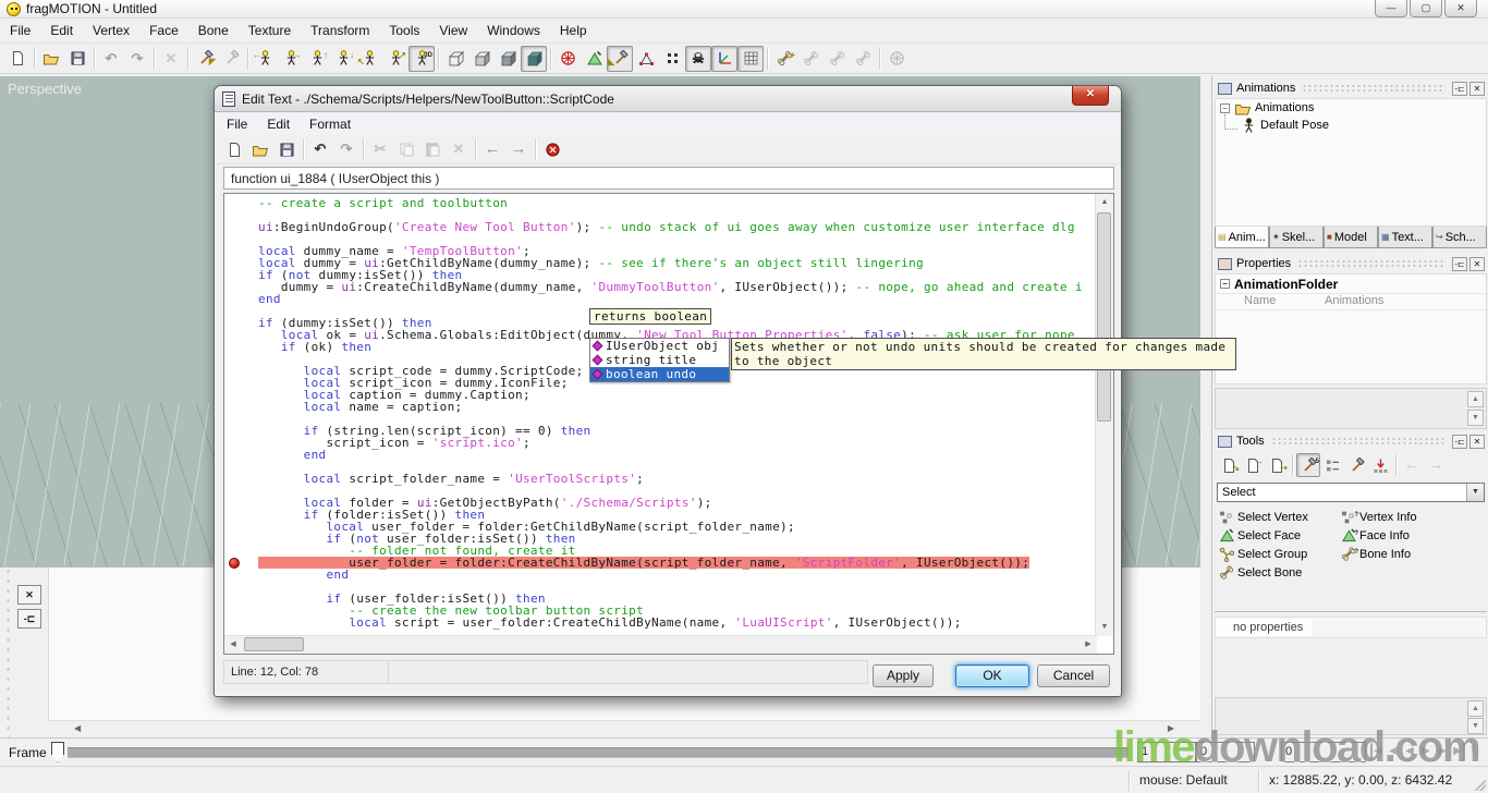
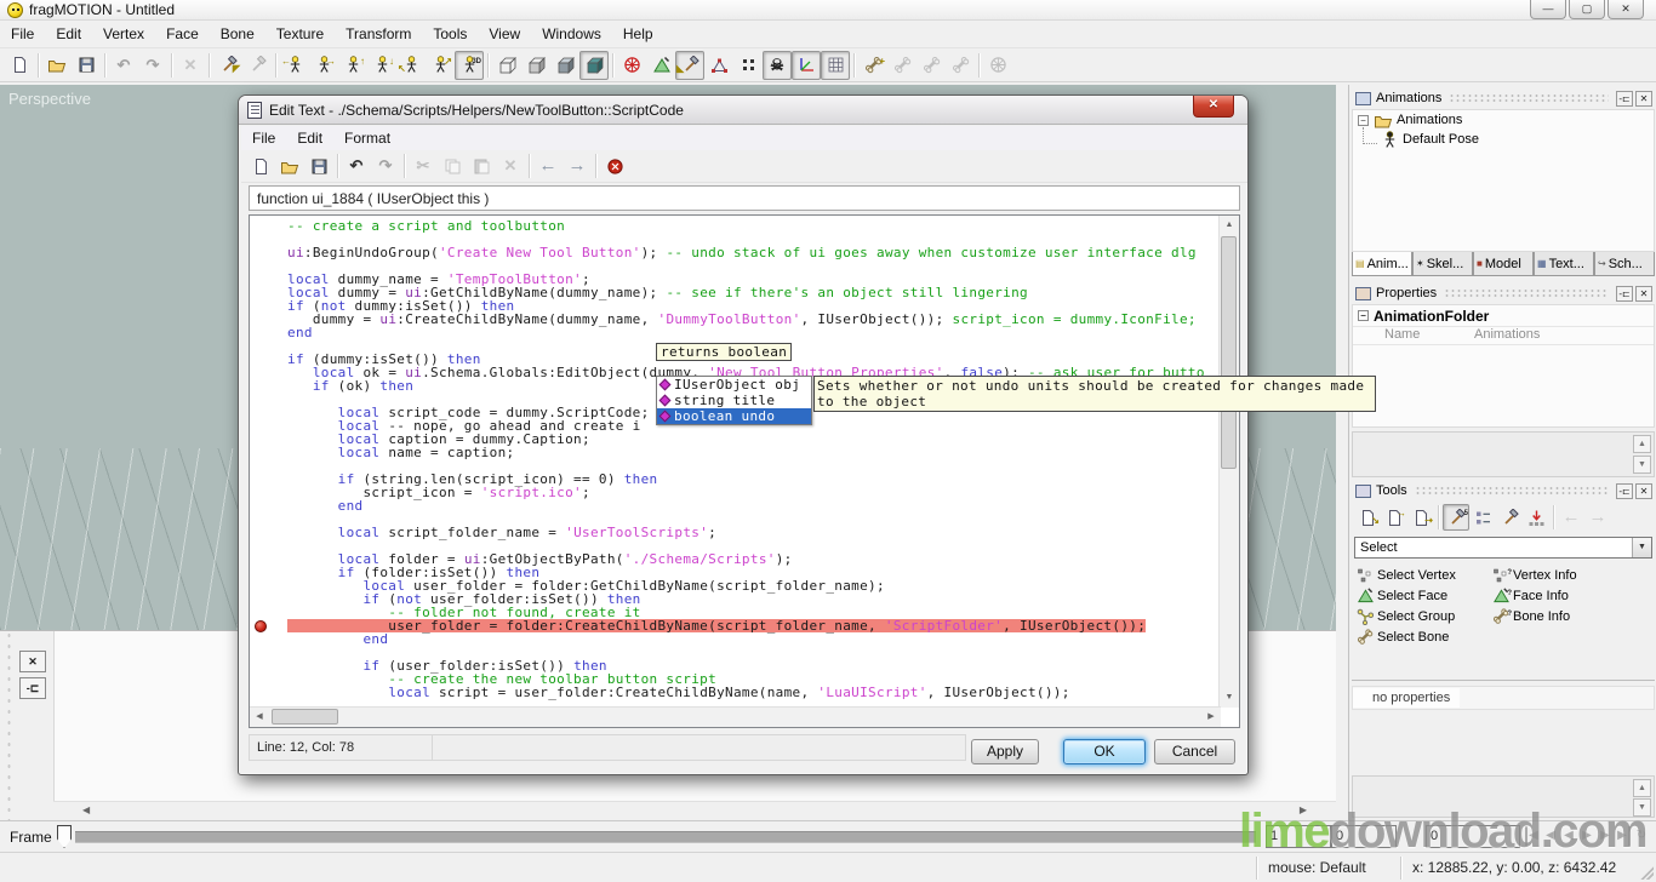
  fragMOTION - Untitled
  —
  ▢
  ✕
  File
  Edit
  Vertex
  Face
  Bone
  Texture
  Transform
  Tools
  View
  Windows
  Help
  ↶
  ↷
  ✕
  ◤
  ←
  →
  ↑
  ↓
  ↖
  ↗
  ◣
  ☠
  +
  Perspective
  ✕
  -⊏
  ◀
  ▶
  Animations
  -⊏
  ✕
  −
  Animations
  Default Pose
  ▤
  Anim...
  ✶
  Skel...
  ■
  Model
  ▦
  Text...
  ↪
  Sch...
  Properties
  -⊏
  ✕
  −
  AnimationFolder
  Name
  Animations
  Tools
  -⊏
  ✕
  ↘
  →
  ⇢
  ←
  →
  Select
  Select Vertex
  Vertex Info
  Select Face
  Face Info
  Select Group
  Bone Info
  Select Bone
  no properties
  Frame
  1
  0
  0
  ◀
  ◀
  ◀
  ▶
  ▶
  ▶
  ↻
  mouse: Default
  x: 12885.22, y: 0.00, z: 6432.42
  limedownload.com
  Edit Text - ./Schema/Scripts/Helpers/NewToolButton::ScriptCode
  ✕
  File
  Edit
  Format
  ↶
  ↷
  ✂
  ✕
  ←
  →
  function ui_1884 ( IUserObject this )
  -- create a script and toolbutton
  ui:BeginUndoGroup('Create New Tool Button'); -- undo stack of ui goes away when customize user interface dlg
  local dummy_name = 'TempToolButton';
  local dummy = ui:GetChildByName(dummy_name); -- see if there's an object still lingering
  if (not dummy:isSet()) then
- dummy = ui:CreateChildByName(dummy_name, 'DummyToolButton', IUserObject()); -- nope, go ahead and create i
+ dummy = ui:CreateChildByName(dummy_name, 'DummyToolButton', IUserObject()); script_icon = dummy.IconFile;
  end
  if (dummy:isSet()) then
- local ok = ui.Schema.Globals:EditObject(dummy, 'New Tool Button Properties', false); -- ask user for nope
+ local ok = ui.Schema.Globals:EditObject(dummy, 'New Tool Button Properties', false); -- ask user for butto
  if (ok) then
  local script_code = dummy.ScriptCode;
- local script_icon = dummy.IconFile;
+ local -- nope, go ahead and create i
  local caption = dummy.Caption;
  local name = caption;
  if (string.len(script_icon) == 0) then
  script_icon = 'script.ico';
  end
  local script_folder_name = 'UserToolScripts';
  local folder = ui:GetObjectByPath('./Schema/Scripts');
  if (folder:isSet()) then
  local user_folder = folder:GetChildByName(script_folder_name);
  if (not user_folder:isSet()) then
  -- folder not found, create it
  user_folder = folder:CreateChildByName(script_folder_name, 'ScriptFolder', IUserObject());
  end
  if (user_folder:isSet()) then
  -- create the new toolbar button script
  local script = user_folder:CreateChildByName(name, 'LuaUIScript', IUserObject());
  returns boolean
  IUserObject obj
  string title
  boolean undo
  Sets whether or not undo units should be created for changes made
  to the object
  Line: 12, Col: 78
  Apply
  OK
  Cancel
